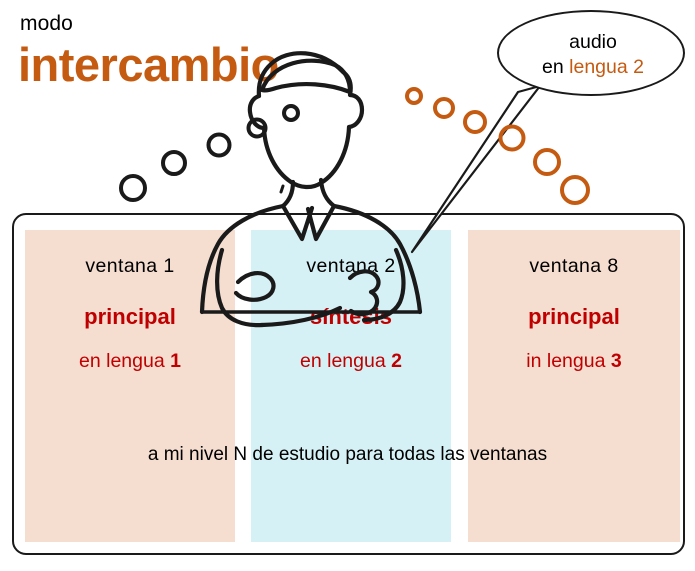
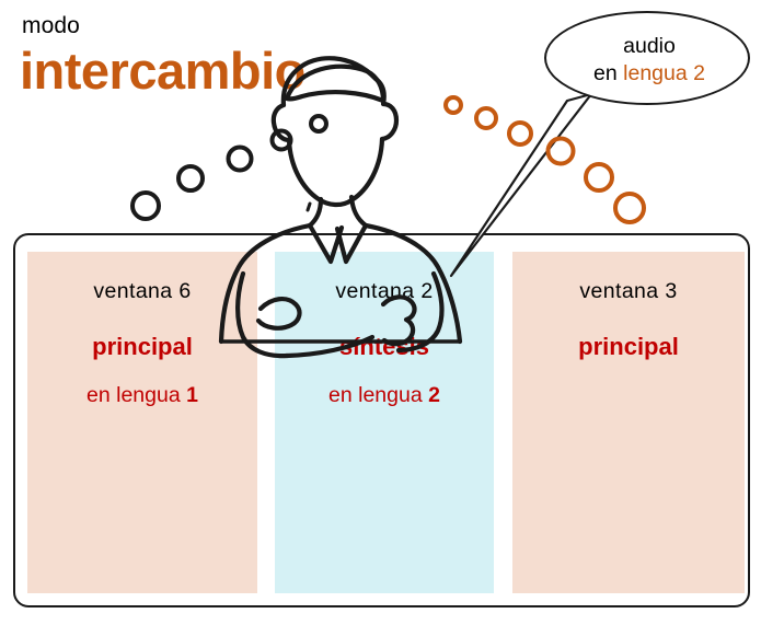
  modo
  intercambio
  audio
  en lengua 2
- ventana 1
+ ventana 6
  principal
  en lengua 1
  ventana 2
  en lengua 2
- ventana 8
+ ventana 3
  principal
- in lengua 3
- a mi nivel N de estudio para todas las ventanas
